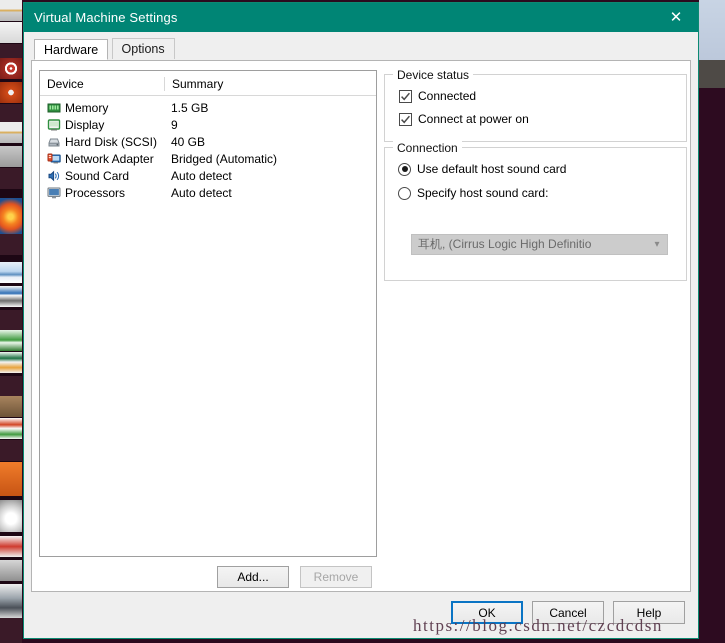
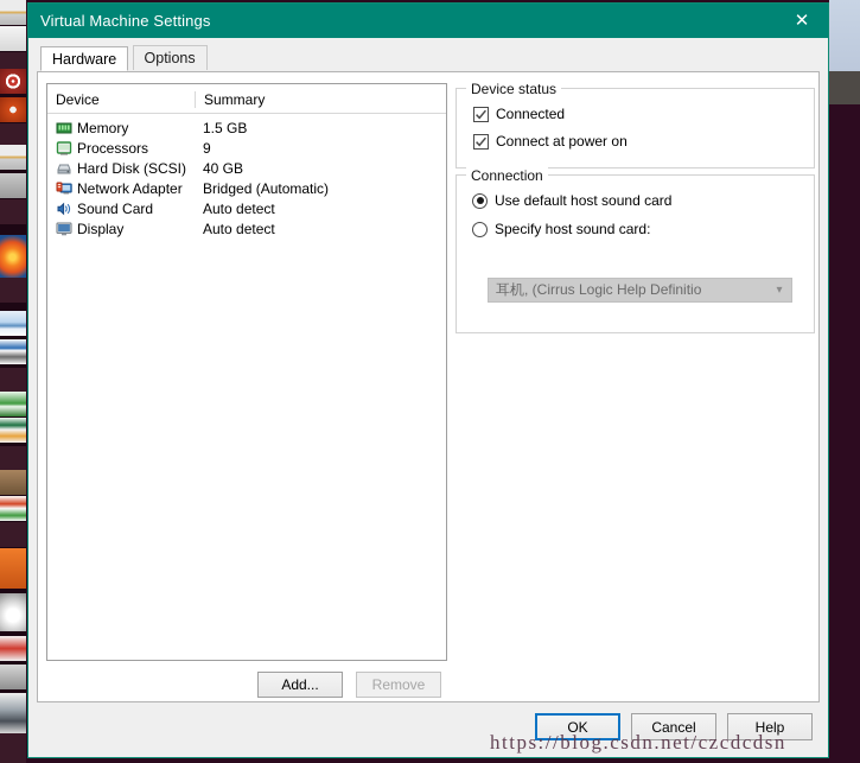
  Virtual Machine Settings
  ✕
  Hardware Options
  Device
  Summary
  Memory
  1.5 GB
- Display
+ Processors
  9
  Hard Disk (SCSI)
  40 GB
  Network Adapter
  Bridged (Automatic)
  Sound Card
  Auto detect
- Processors
+ Display
  Auto detect
  Add...
  Remove
  Device status
  Connected
  Connect at power on
  Connection
  Use default host sound card
  Specify host sound card:
- 耳机, (Cirrus Logic High Definitio
+ 耳机, (Cirrus Logic Help Definitio
  ▾
  OK
  Cancel
  Help
  https://blog.csdn.net/czcdcdsn
